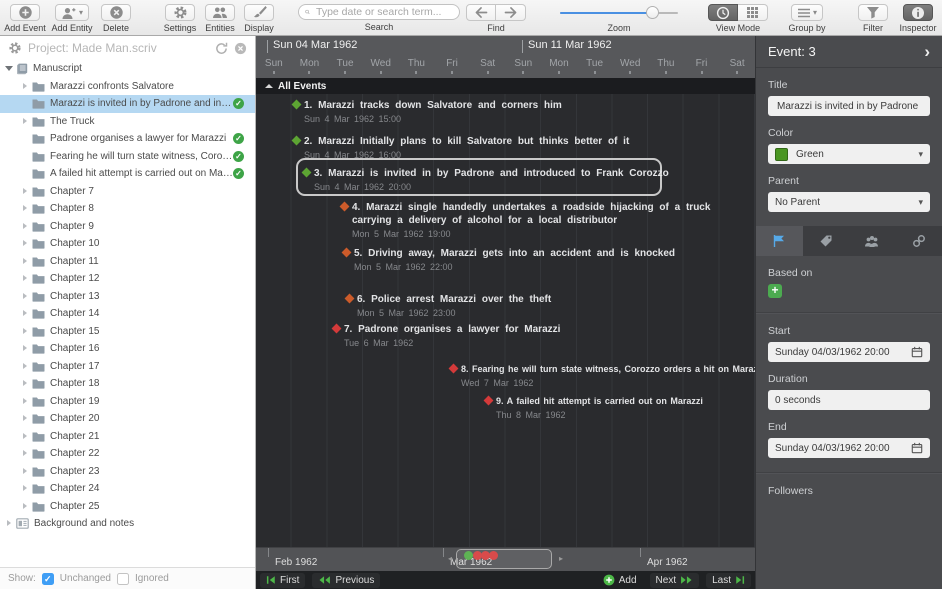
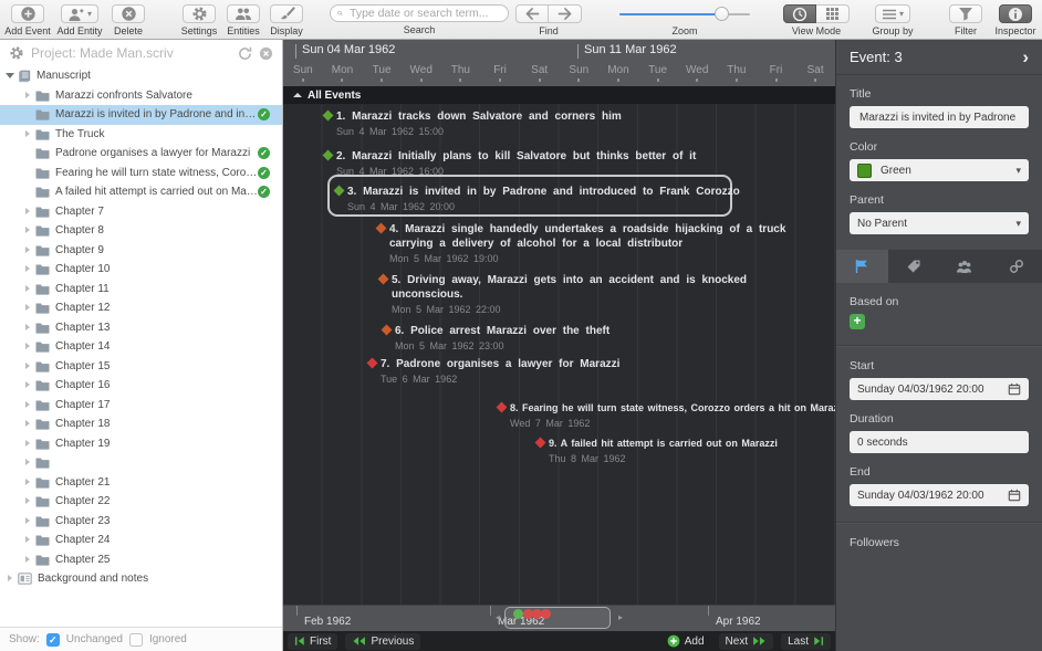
  Add Event
  ▾
  Add Entity
  Delete
  Settings
  Entities
  Display
  Type date or search term...
  Search
  Find
  Zoom
  View Mode
  ▾
  Group by
  Filter
  Inspector
  Project: Made Man.scriv
  Manuscript
  Marazzi confronts Salvatore
  Marazzi is invited in by Padrone and intro
  ✓
  The Truck
  Padrone organises a lawyer for Marazzi
  ✓
  Fearing he will turn state witness, Corozz
  ✓
  A failed hit attempt is carried out on Mara
  ✓
  Chapter 7
  Chapter 8
  Chapter 9
  Chapter 10
  Chapter 11
  Chapter 12
  Chapter 13
  Chapter 14
  Chapter 15
  Chapter 16
  Chapter 17
  Chapter 18
  Chapter 19
- Chapter 20
  Chapter 21
  Chapter 22
  Chapter 23
  Chapter 24
  Chapter 25
  Background and notes
  Show:
  ✓
  Unchanged
  Ignored
  Sun 04 Mar 1962
  Sun 11 Mar 1962
  Sun
  Mon
  Tue
  Wed
  Thu
  Fri
  Sat
  Sun
  Mon
  Tue
  Wed
  Thu
  Fri
  Sat
  All Events
  1. Marazzi tracks down Salvatore and corners him
  Sun 4 Mar 1962 15:00
  2. Marazzi Initially plans to kill Salvatore but thinks better of it
  Sun 4 Mar 1962 16:00
  3. Marazzi is invited in by Padrone and introduced to Frank Corozzo
  Sun 4 Mar 1962 20:00
  4. Marazzi single handedly undertakes a roadside hijacking of a truck
  carrying a delivery of alcohol for a local distributor
  Mon 5 Mar 1962 19:00
  5. Driving away, Marazzi gets into an accident and is knocked
+ unconscious.
  Mon 5 Mar 1962 22:00
  6. Police arrest Marazzi over the theft
  Mon 5 Mar 1962 23:00
  7. Padrone organises a lawyer for Marazzi
  Tue 6 Mar 1962
  8. Fearing he will turn state witness, Corozzo orders a hit on Mara
  Wed 7 Mar 1962
  9. A failed hit attempt is carried out on Marazzi
  Thu 8 Mar 1962
  Feb 1962
  Mar 1962
  Apr 1962
  ◂
  ▸
  First
  Previous
  Add
  Next
  Last
  Event: 3
  ›
  Title
  Color
  Green
  ▾
  Parent
  No Parent
  ▾
  Based on
  +
  Start
  Sunday 04/03/1962 20:00
  Duration
  0 seconds
  End
  Sunday 04/03/1962 20:00
  Followers
